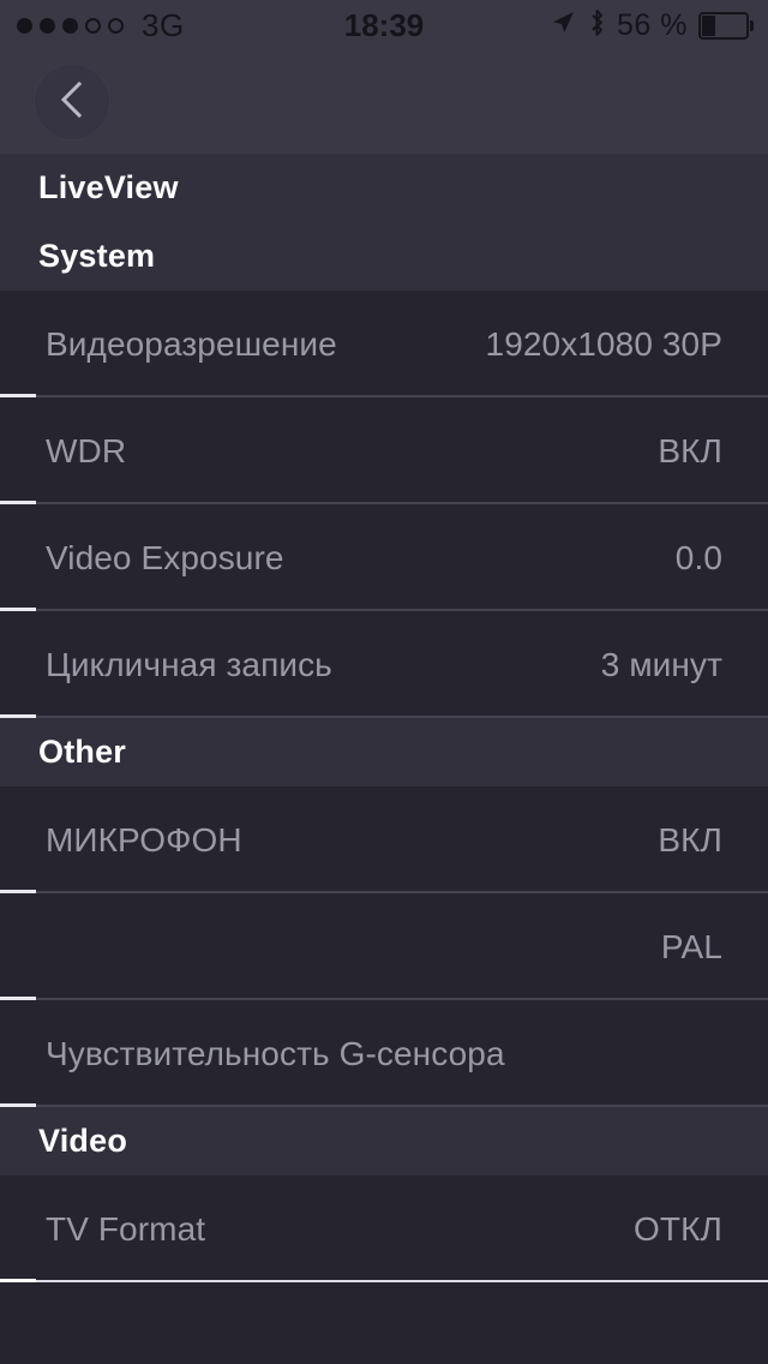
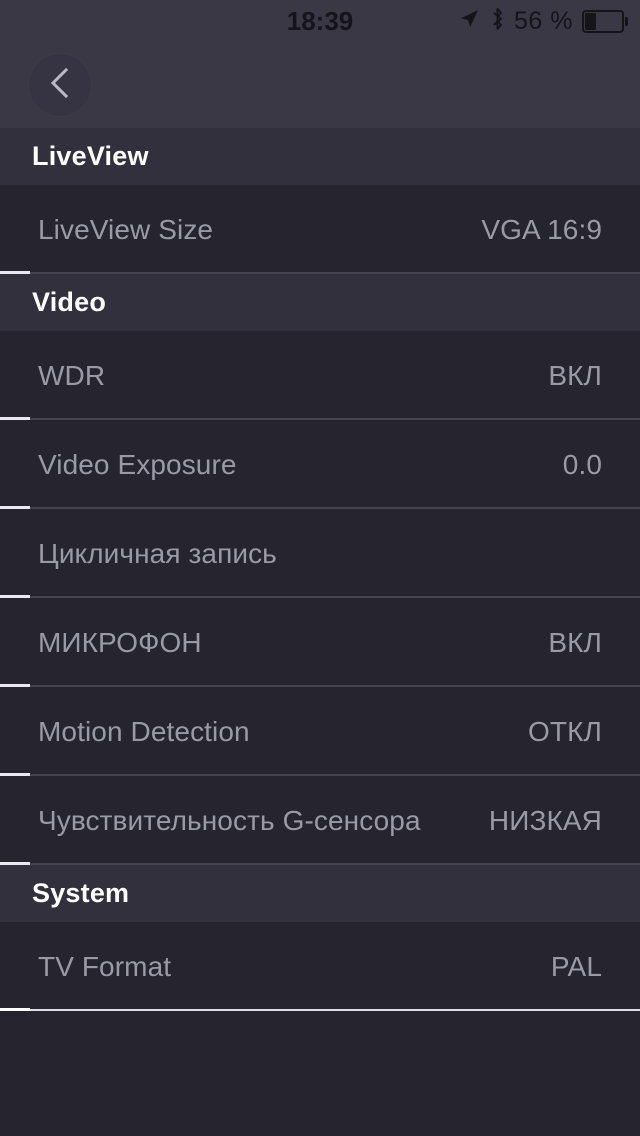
- 3G
  18:39
  56 %
  LiveView
+ LiveView Size
+ VGA 16:9
- System
+ Video
- Видеоразрешение
- 1920x1080 30P
  WDR
  ВКЛ
  Video Exposure
  0.0
  Цикличная запись
- 3 минут
- Other
  МИКРОФОН
  ВКЛ
+ Motion Detection
- PAL
+ ОТКЛ
  Чувствительность G-сенсора
+ НИЗКАЯ
- Video
+ System
  TV Format
- ОТКЛ
+ PAL
